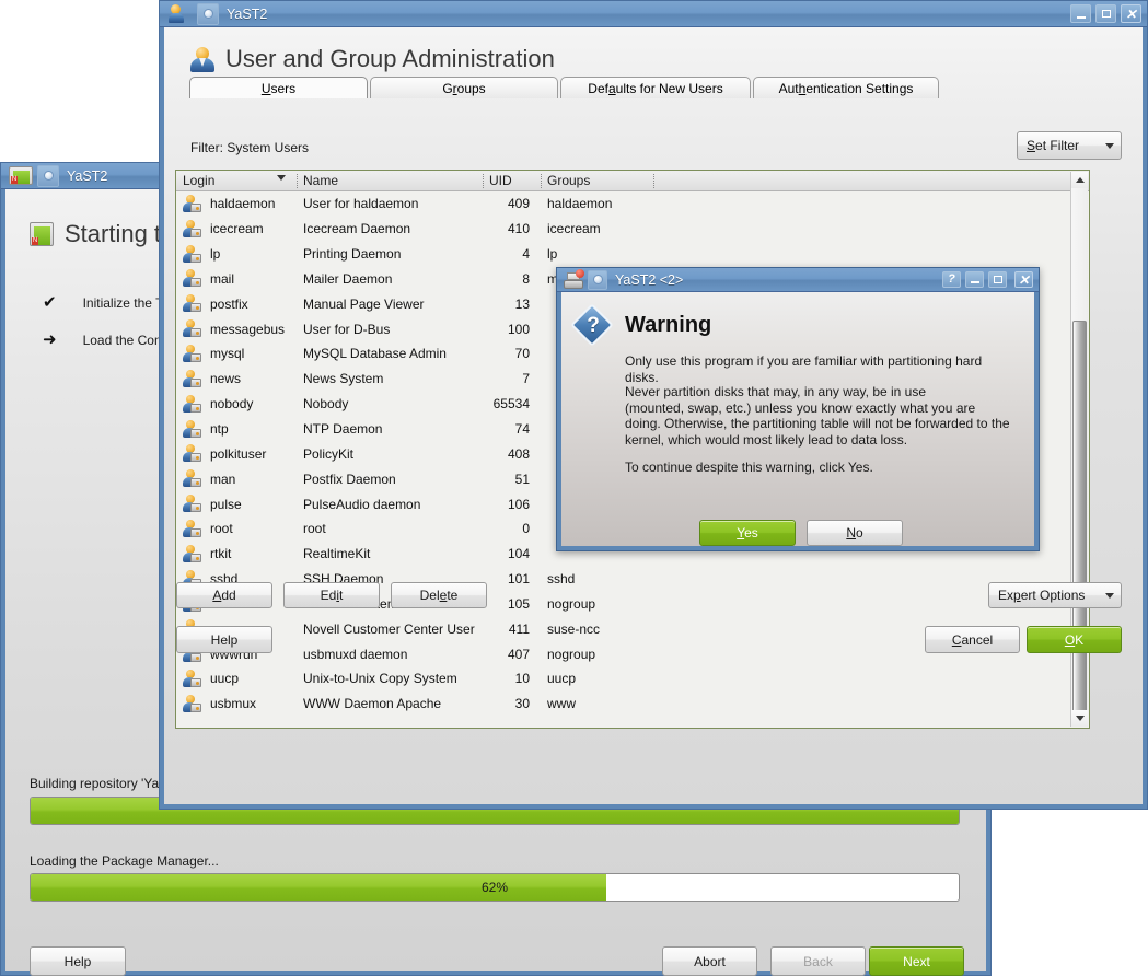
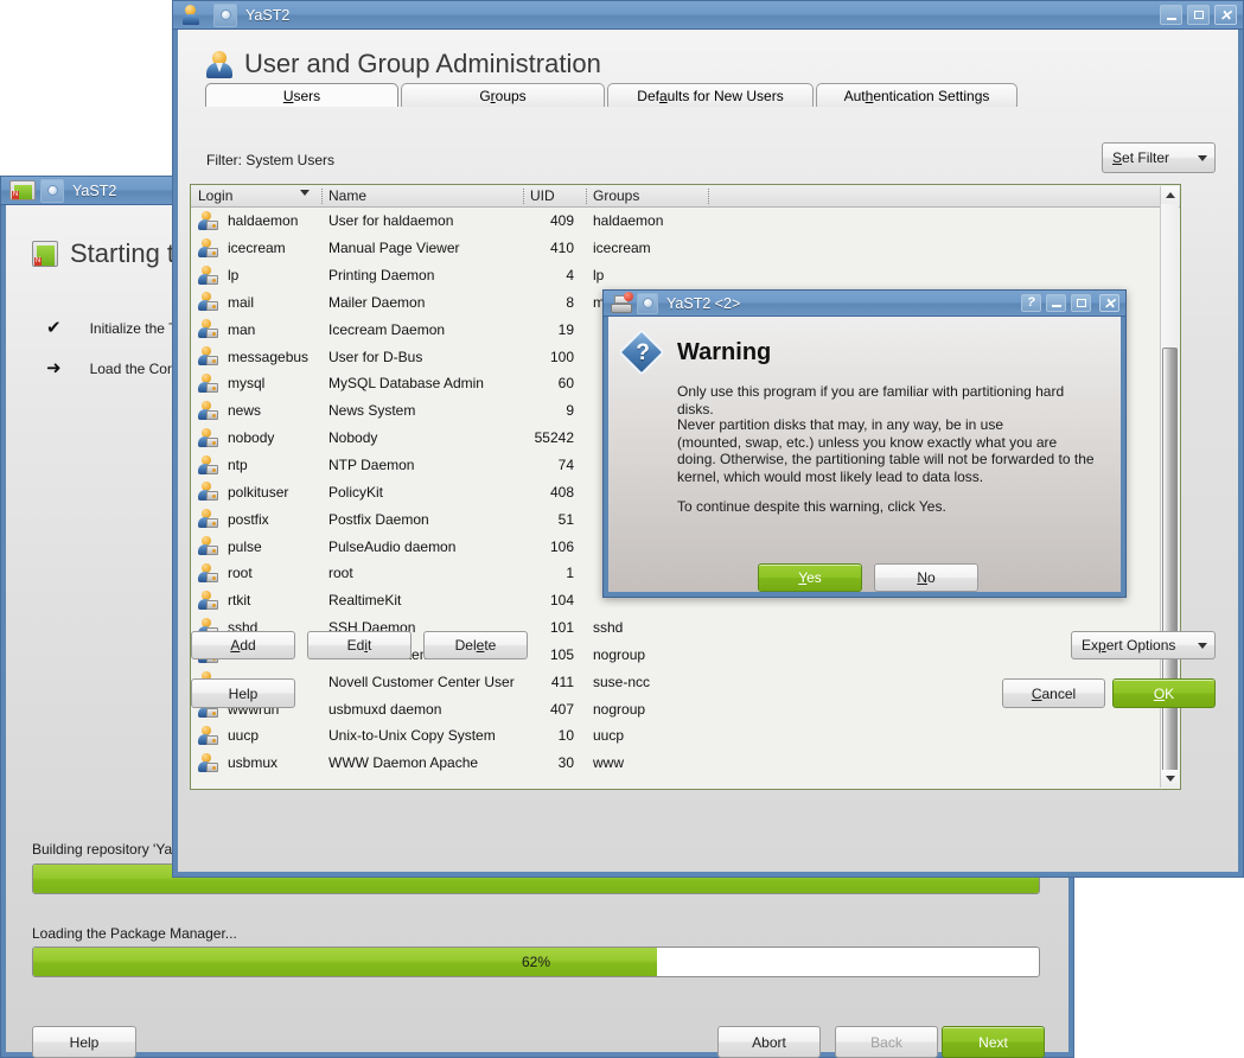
  YaST2
  Starting t
  ✔
  Initialize the
  ➜
  Load the Co
  Building repository 'Ya
  Loading the Package Manager...
  62%
  Help
  Abort
  Back
  Next
  YaST2
  ✕
  User and Group Administration
  Users
  Groups
  Defaults for New Users
  Authentication Settings
  Filter: System Users
  Set Filter
  Login
  Name
  UID
  Groups
  haldaemon
  User for haldaemon
  409
  haldaemon
  icecream
- Icecream Daemon
+ Manual Page Viewer
  410
  icecream
  lp
  Printing Daemon
  4
  lp
  mail
  Mailer Daemon
  8
- postfix
+ man
- Manual Page Viewer
+ Icecream Daemon
- 13
+ 19
  messagebus
  User for D-Bus
  100
  mysql
  MySQL Database Admin
- 70
+ 60
  news
  News System
- 7
+ 9
  nobody
  Nobody
- 65534
+ 55242
  ntp
  NTP Daemon
  74
  polkituser
  PolicyKit
  408
- man
+ postfix
  Postfix Daemon
  51
  pulse
  PulseAudio daemon
  106
  root
  root
- 0
+ 1
  rtkit
  RealtimeKit
  104
  sshd
  SSH Daemon
  101
  sshd
  105
  nogroup
  Novell Customer Center User
  411
  suse-ncc
  wwwrun
  usbmuxd daemon
  407
  nogroup
  uucp
  Unix-to-Unix Copy System
  10
  uucp
  usbmux
  WWW Daemon Apache
  30
  www
  Add
  Edit
  Delete
  Expert Options
  Help
  Cancel
  OK
  YaST2 <2>
  ?
  ✕
  ?
  Warning
  Only use this program if you are familiar with partitioning hard disks.
  Never partition disks that may, in any way, be in use
  (mounted, swap, etc.) unless you know exactly what you are
  doing. Otherwise, the partitioning table will not be forwarded to the
  kernel, which would most likely lead to data loss.
  To continue despite this warning, click Yes.
  Yes
  No
